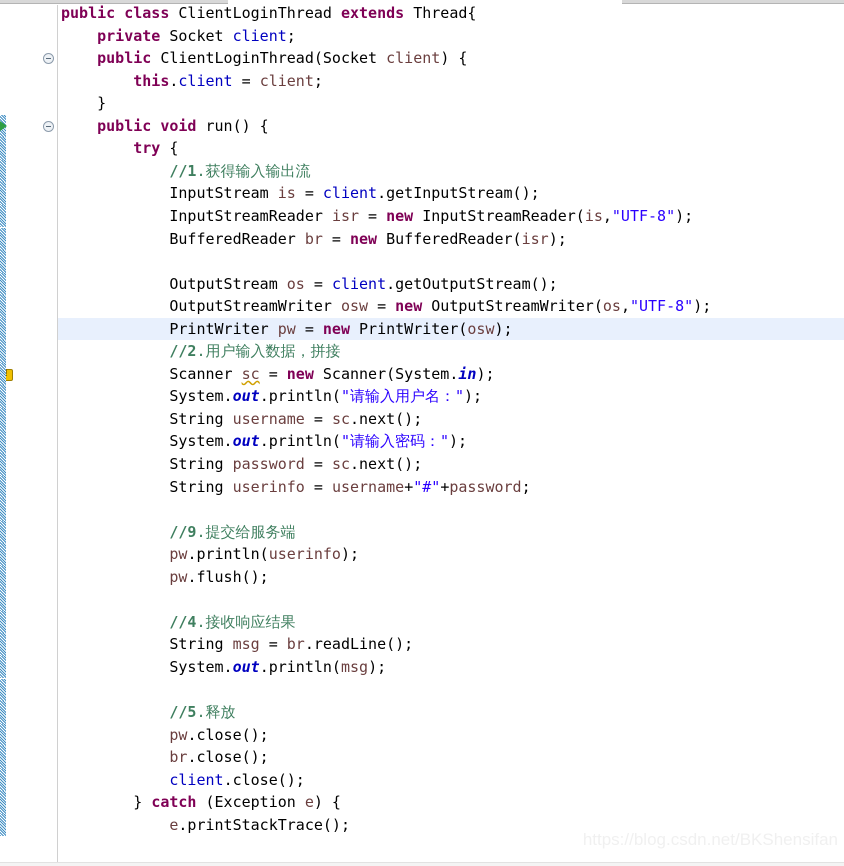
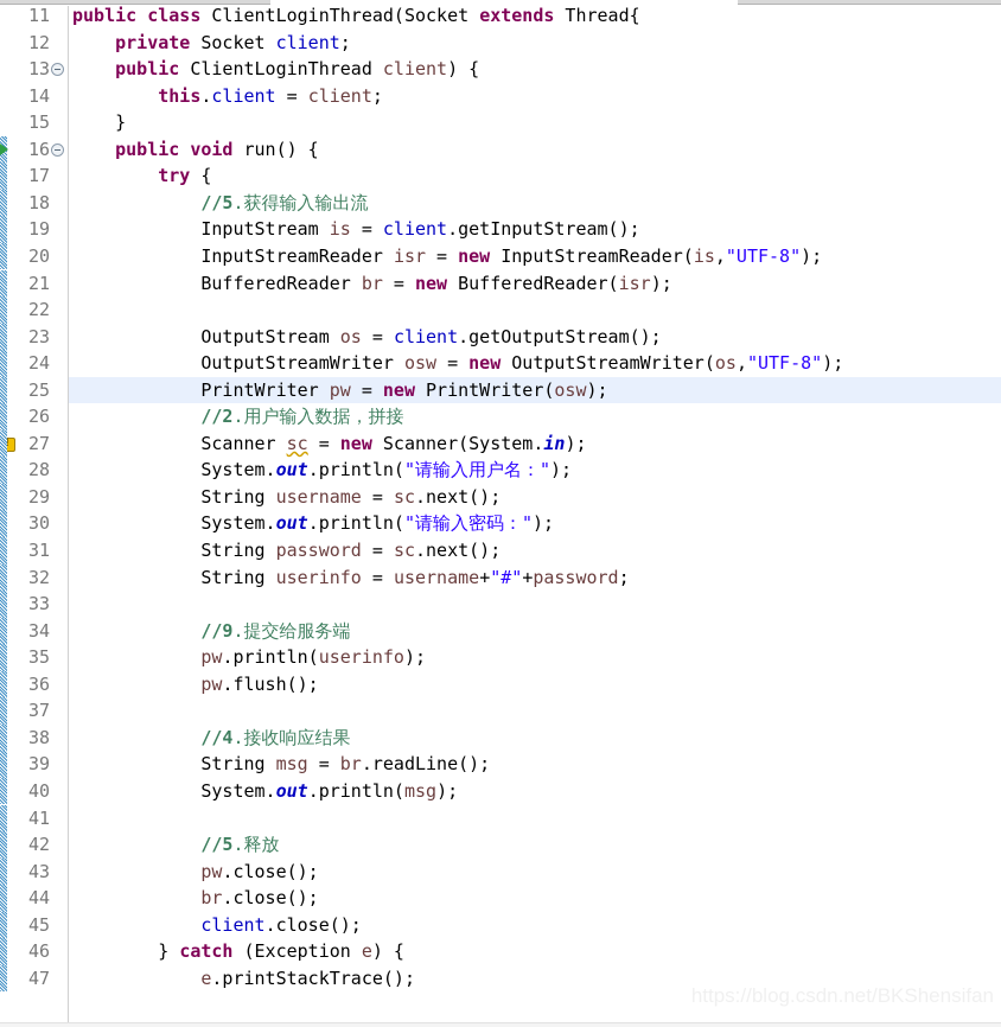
+ 11
+ 12
+ 13
+ 14
+ 15
+ 16
+ 17
+ 18
+ 19
+ 20
+ 21
+ 22
+ 23
+ 24
+ 25
+ 26
+ 27
+ 28
+ 29
+ 30
+ 31
+ 32
+ 33
+ 34
+ 35
+ 36
+ 37
+ 38
+ 39
+ 40
+ 41
+ 42
+ 43
+ 44
+ 45
+ 46
+ 47
- public class ClientLoginThread extends Thread{
+ public class ClientLoginThread(Socket extends Thread{
  private Socket client;
- public ClientLoginThread(Socket client) {
+ public ClientLoginThread client) {
  this.client = client;
  }
  public void run() {
  try {
- //1.获得输入输出流
+ //5.获得输入输出流
  InputStream is = client.getInputStream();
  InputStreamReader isr = new InputStreamReader(is,"UTF-8");
  BufferedReader br = new BufferedReader(isr);
  OutputStream os = client.getOutputStream();
  OutputStreamWriter osw = new OutputStreamWriter(os,"UTF-8");
  PrintWriter pw = new PrintWriter(osw);
  //2.用户输入数据，拼接
  Scanner sc = new Scanner(System.in);
  System.out.println("请输入用户名：");
  String username = sc.next();
  System.out.println("请输入密码：");
  String password = sc.next();
  String userinfo = username+"#"+password;
  //9.提交给服务端
  pw.println(userinfo);
  pw.flush();
  //4.接收响应结果
  String msg = br.readLine();
  System.out.println(msg);
  //5.释放
  pw.close();
  br.close();
  client.close();
  } catch (Exception e) {
  e.printStackTrace();
